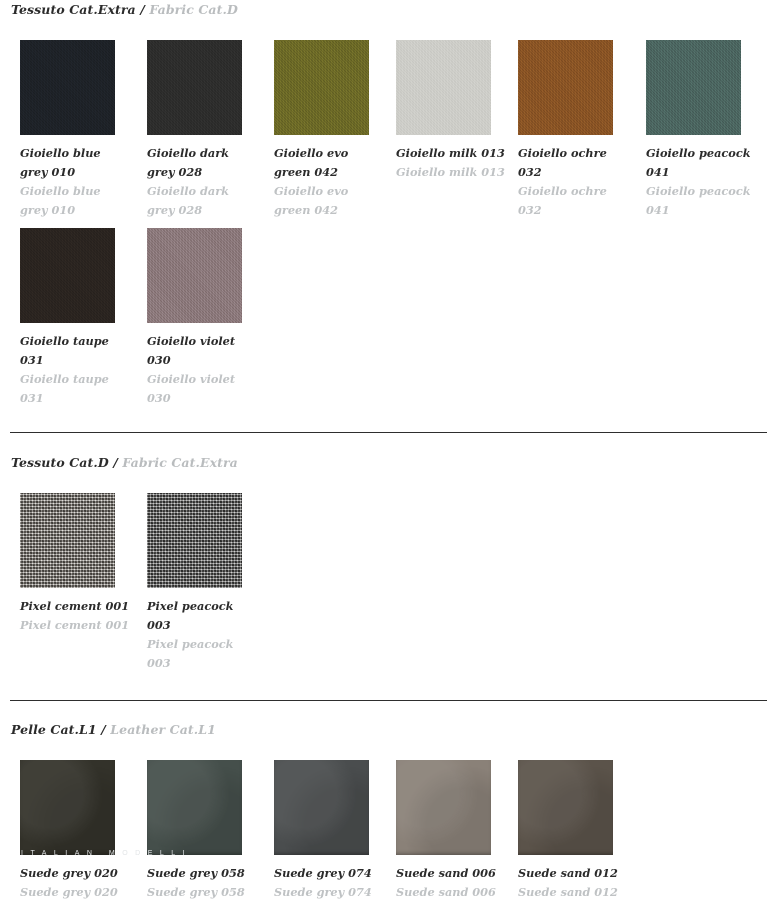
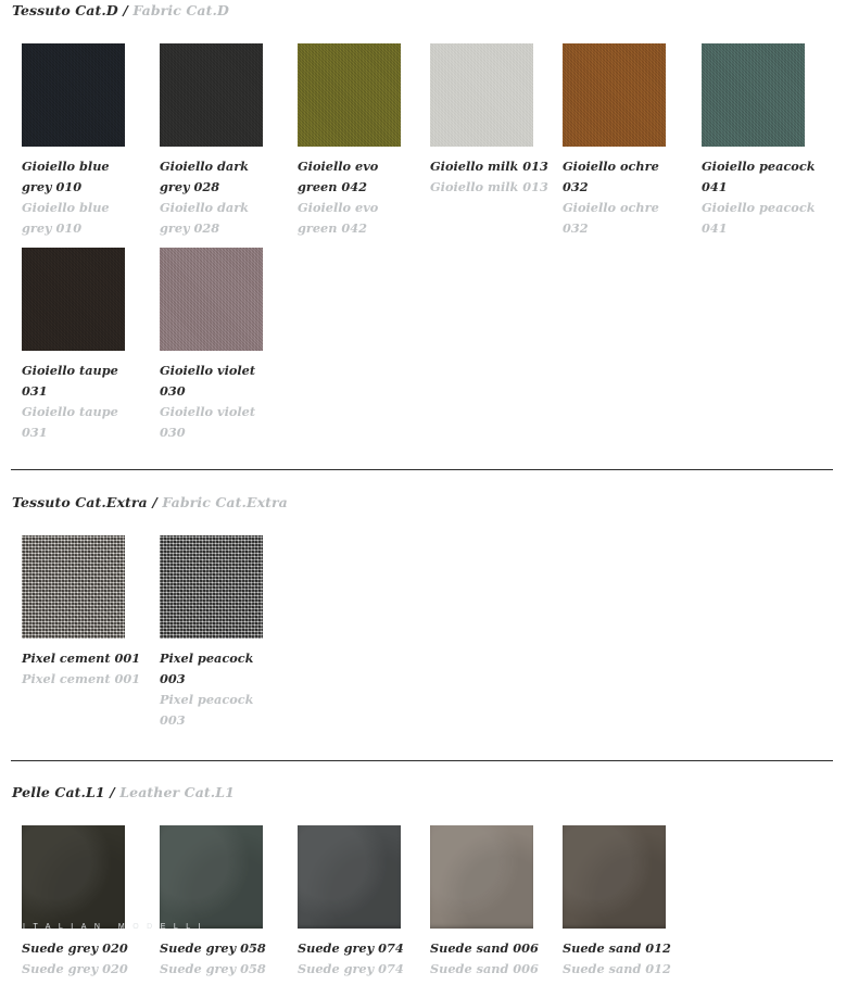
- Tessuto Cat.Extra / Fabric Cat.D
+ Tessuto Cat.D / Fabric Cat.D
  Gioiello blue grey 010
  Gioiello blue grey 010
  Gioiello dark grey 028
  Gioiello dark grey 028
  Gioiello evo green 042
  Gioiello evo green 042
  Gioiello milk 013
  Gioiello milk 013
  Gioiello ochre 032
  Gioiello ochre 032
  Gioiello peacock 041
  Gioiello peacock 041
  Gioiello taupe 031
  Gioiello taupe 031
  Gioiello violet 030
  Gioiello violet 030
- Tessuto Cat.D / Fabric Cat.Extra
+ Tessuto Cat.Extra / Fabric Cat.Extra
  Pixel cement 001
  Pixel cement 001
  Pixel peacock 003
  Pixel peacock 003
  Pelle Cat.L1 / Leather Cat.L1
  Suede grey 020
  Suede grey 020
  Suede grey 058
  Suede grey 058
  Suede grey 074
  Suede grey 074
  Suede sand 006
  Suede sand 006
  Suede sand 012
  Suede sand 012
